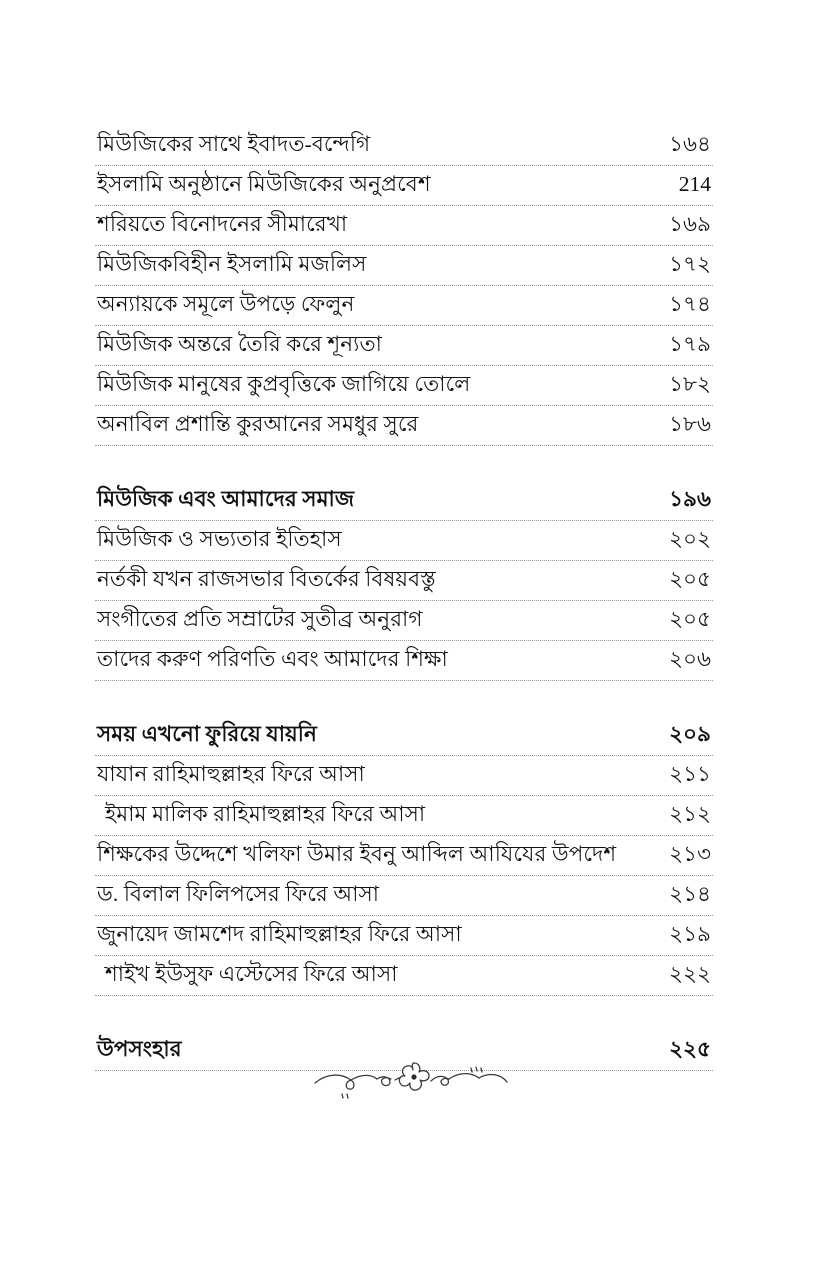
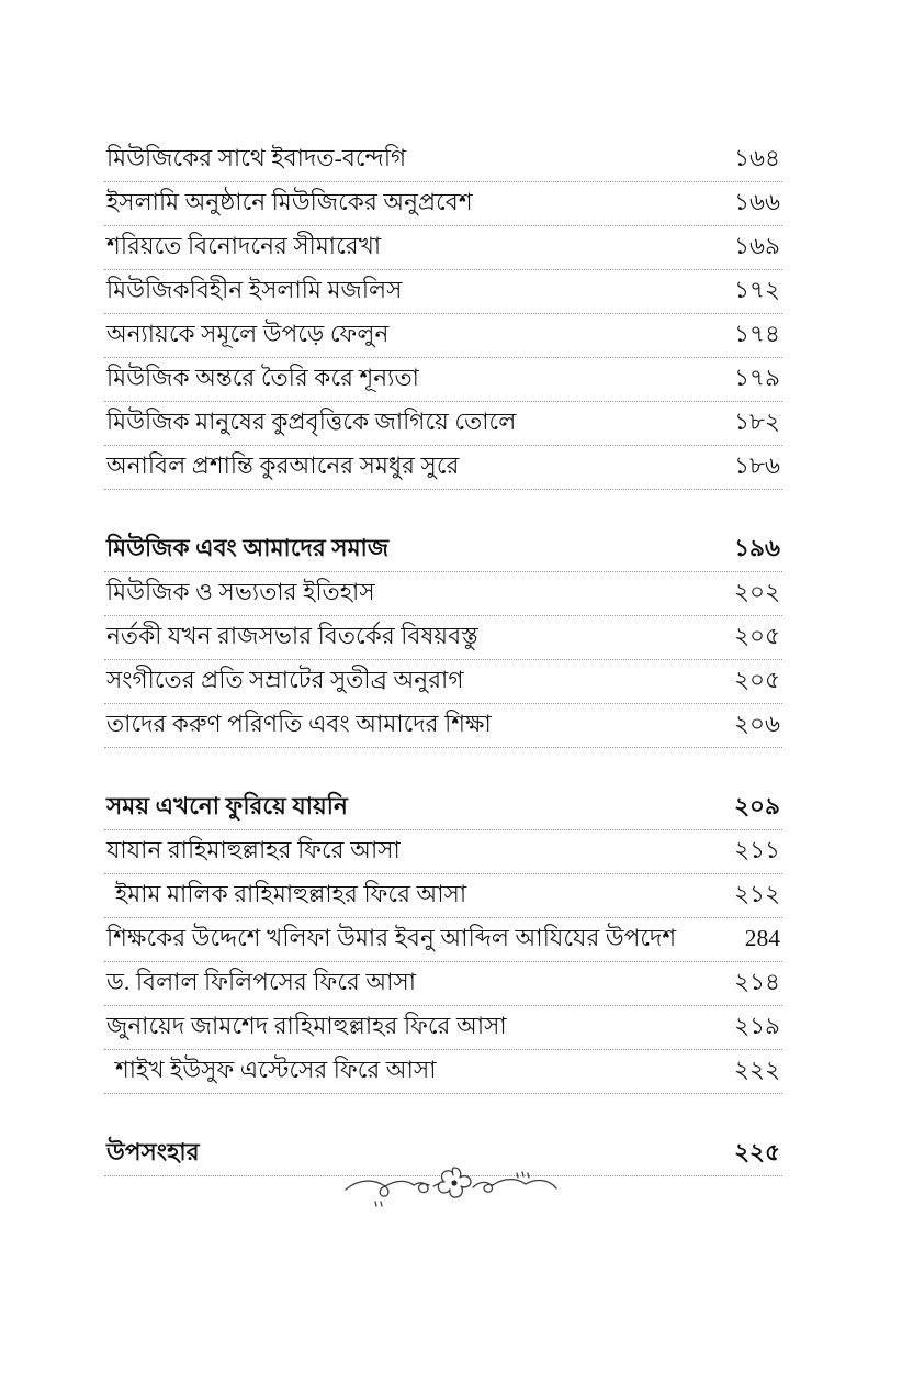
  মিউজিকের সাথে ইবাদত-বন্দেগি
  ১৬৪
  ইসলামি অনুষ্ঠানে মিউজিকের অনুপ্রবেশ
- 214
+ ১৬৬
  শরিয়তে বিনোদনের সীমারেখা
  ১৬৯
  মিউজিকবিহীন ইসলামি মজলিস
  ১৭২
  অন্যায়কে সমূলে উপড়ে ফেলুন
  ১৭৪
  মিউজিক অন্তরে তৈরি করে শূন্যতা
  ১৭৯
  মিউজিক মানুষের কুপ্রবৃত্তিকে জাগিয়ে তোলে
  ১৮২
  অনাবিল প্রশান্তি কুরআনের সমধুর সুরে
  ১৮৬
  মিউজিক এবং আমাদের সমাজ
  ১৯৬
  মিউজিক ও সভ্যতার ইতিহাস
  ২০২
  নর্তকী যখন রাজসভার বিতর্কের বিষয়বস্তু
  ২০৫
  সংগীতের প্রতি সম্রাটের সুতীব্র অনুরাগ
  ২০৫
  তাদের করুণ পরিণতি এবং আমাদের শিক্ষা
  ২০৬
  সময় এখনো ফুরিয়ে যায়নি
  ২০৯
  যাযান রাহিমাহুল্লাহর ফিরে আসা
  ২১১
  ইমাম মালিক রাহিমাহুল্লাহর ফিরে আসা
  ২১২
  শিক্ষকের উদ্দেশে খলিফা উমার ইবনু আব্দিল আযিযের উপদেশ
- ২১৩
+ 284
  ড. বিলাল ফিলিপসের ফিরে আসা
  ২১৪
  জুনায়েদ জামশেদ রাহিমাহুল্লাহর ফিরে আসা
  ২১৯
  শাইখ ইউসুফ এস্টেসের ফিরে আসা
  ২২২
  উপসংহার
  ২২৫
